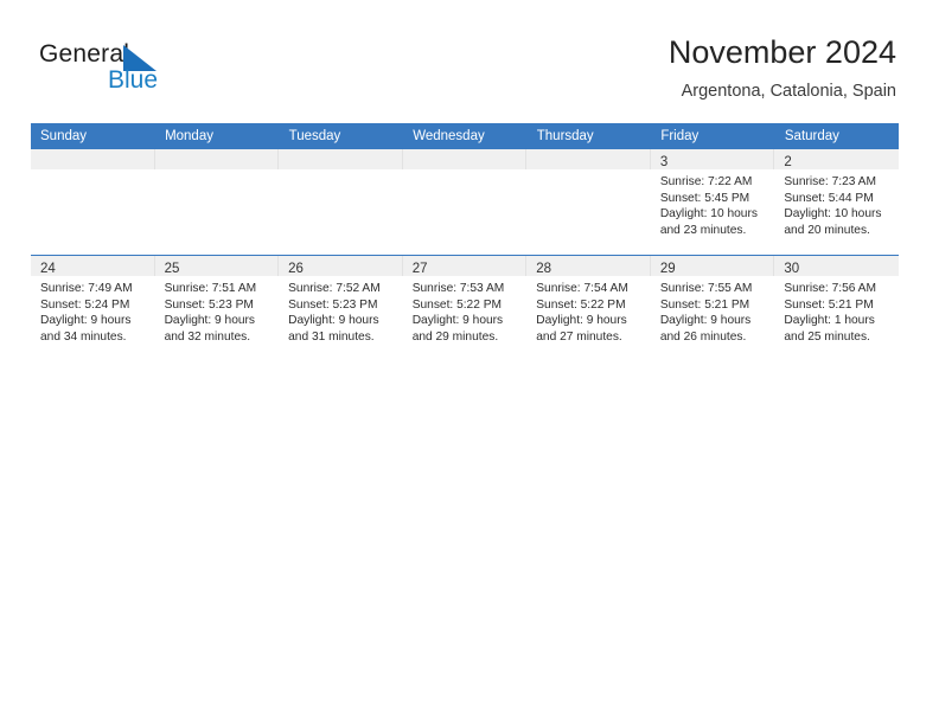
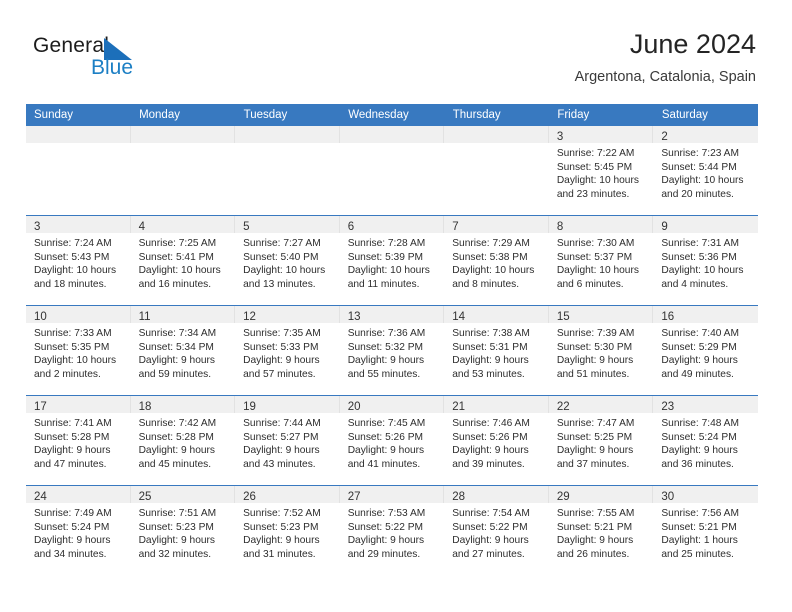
  Genera
  Blue
- November 2024
+ June 2024
  Argentona, Catalonia, Spain
  Sunday	Monday	Tuesday	Wednesday	Thursday	Friday	Saturday
  					3Sunrise: 7:22 AMSunset: 5:45 PMDaylight: 10 hours and 23 minutes.	2Sunrise: 7:23 AMSunset: 5:44 PMDaylight: 10 hours and 20 minutes.
+ 3Sunrise: 7:24 AMSunset: 5:43 PMDaylight: 10 hours and 18 minutes.	4Sunrise: 7:25 AMSunset: 5:41 PMDaylight: 10 hours and 16 minutes.	5Sunrise: 7:27 AMSunset: 5:40 PMDaylight: 10 hours and 13 minutes.	6Sunrise: 7:28 AMSunset: 5:39 PMDaylight: 10 hours and 11 minutes.	7Sunrise: 7:29 AMSunset: 5:38 PMDaylight: 10 hours and 8 minutes.	8Sunrise: 7:30 AMSunset: 5:37 PMDaylight: 10 hours and 6 minutes.	9Sunrise: 7:31 AMSunset: 5:36 PMDaylight: 10 hours and 4 minutes.
+ 10Sunrise: 7:33 AMSunset: 5:35 PMDaylight: 10 hours and 2 minutes.	11Sunrise: 7:34 AMSunset: 5:34 PMDaylight: 9 hours and 59 minutes.	12Sunrise: 7:35 AMSunset: 5:33 PMDaylight: 9 hours and 57 minutes.	13Sunrise: 7:36 AMSunset: 5:32 PMDaylight: 9 hours and 55 minutes.	14Sunrise: 7:38 AMSunset: 5:31 PMDaylight: 9 hours and 53 minutes.	15Sunrise: 7:39 AMSunset: 5:30 PMDaylight: 9 hours and 51 minutes.	16Sunrise: 7:40 AMSunset: 5:29 PMDaylight: 9 hours and 49 minutes.
+ 17Sunrise: 7:41 AMSunset: 5:28 PMDaylight: 9 hours and 47 minutes.	18Sunrise: 7:42 AMSunset: 5:28 PMDaylight: 9 hours and 45 minutes.	19Sunrise: 7:44 AMSunset: 5:27 PMDaylight: 9 hours and 43 minutes.	20Sunrise: 7:45 AMSunset: 5:26 PMDaylight: 9 hours and 41 minutes.	21Sunrise: 7:46 AMSunset: 5:26 PMDaylight: 9 hours and 39 minutes.	22Sunrise: 7:47 AMSunset: 5:25 PMDaylight: 9 hours and 37 minutes.	23Sunrise: 7:48 AMSunset: 5:24 PMDaylight: 9 hours and 36 minutes.
  24Sunrise: 7:49 AMSunset: 5:24 PMDaylight: 9 hours and 34 minutes.	25Sunrise: 7:51 AMSunset: 5:23 PMDaylight: 9 hours and 32 minutes.	26Sunrise: 7:52 AMSunset: 5:23 PMDaylight: 9 hours and 31 minutes.	27Sunrise: 7:53 AMSunset: 5:22 PMDaylight: 9 hours and 29 minutes.	28Sunrise: 7:54 AMSunset: 5:22 PMDaylight: 9 hours and 27 minutes.	29Sunrise: 7:55 AMSunset: 5:21 PMDaylight: 9 hours and 26 minutes.	30Sunrise: 7:56 AMSunset: 5:21 PMDaylight: 1 hours and 25 minutes.
